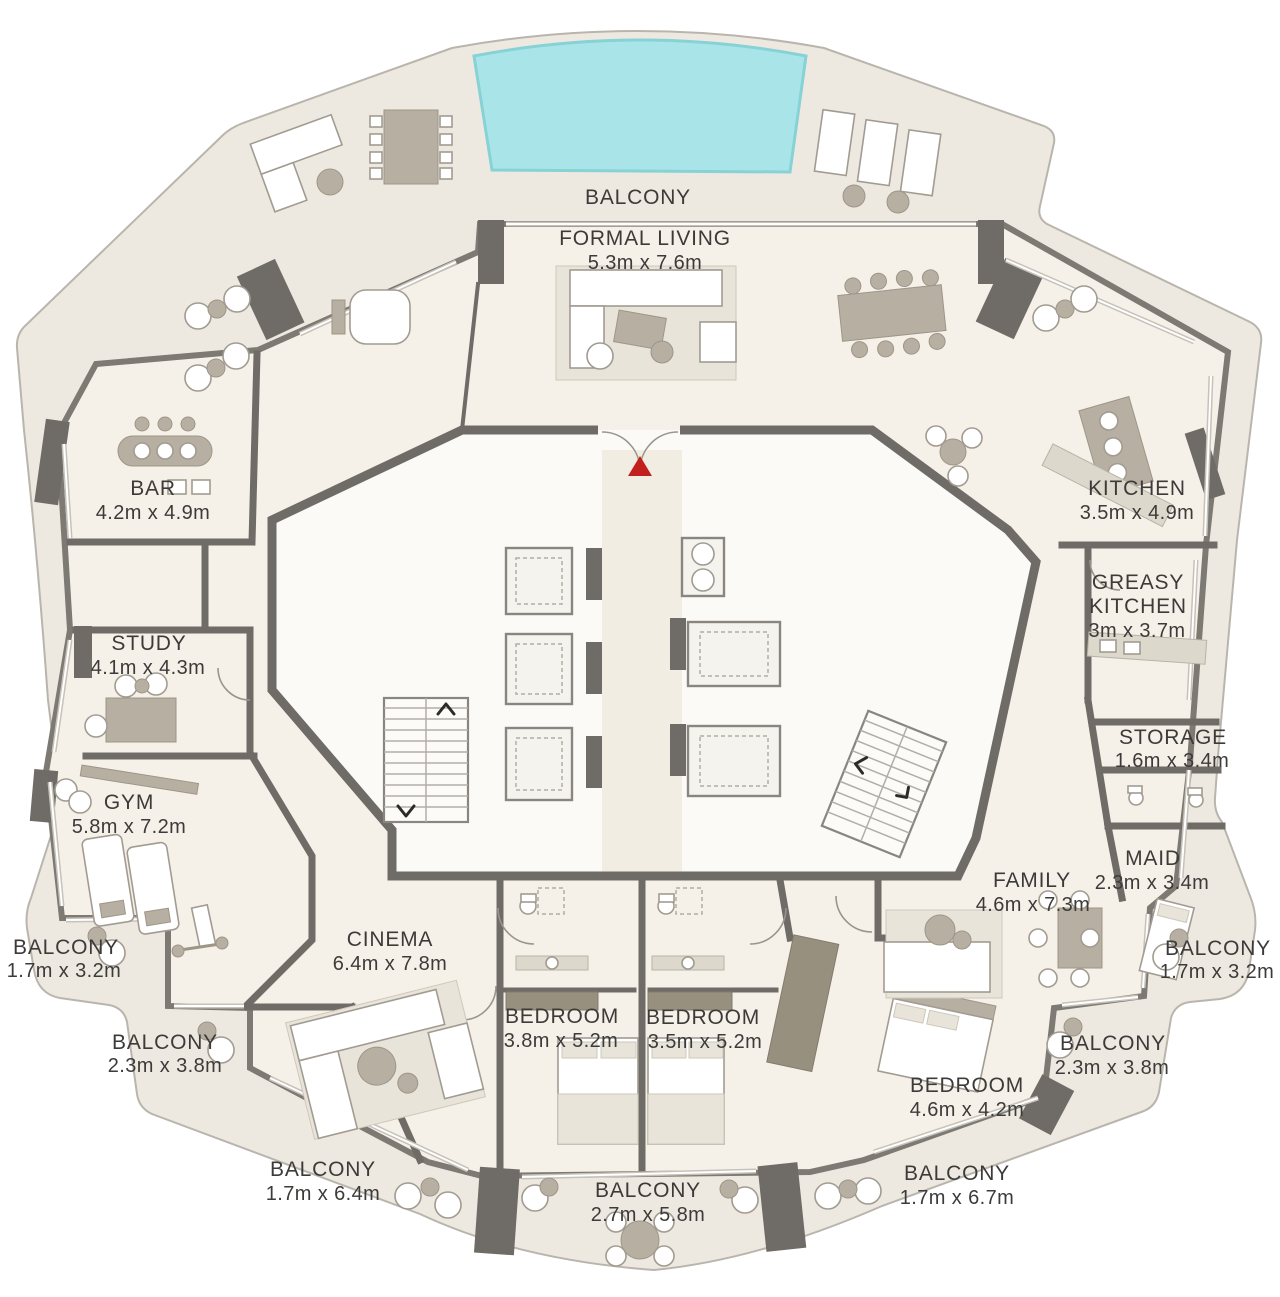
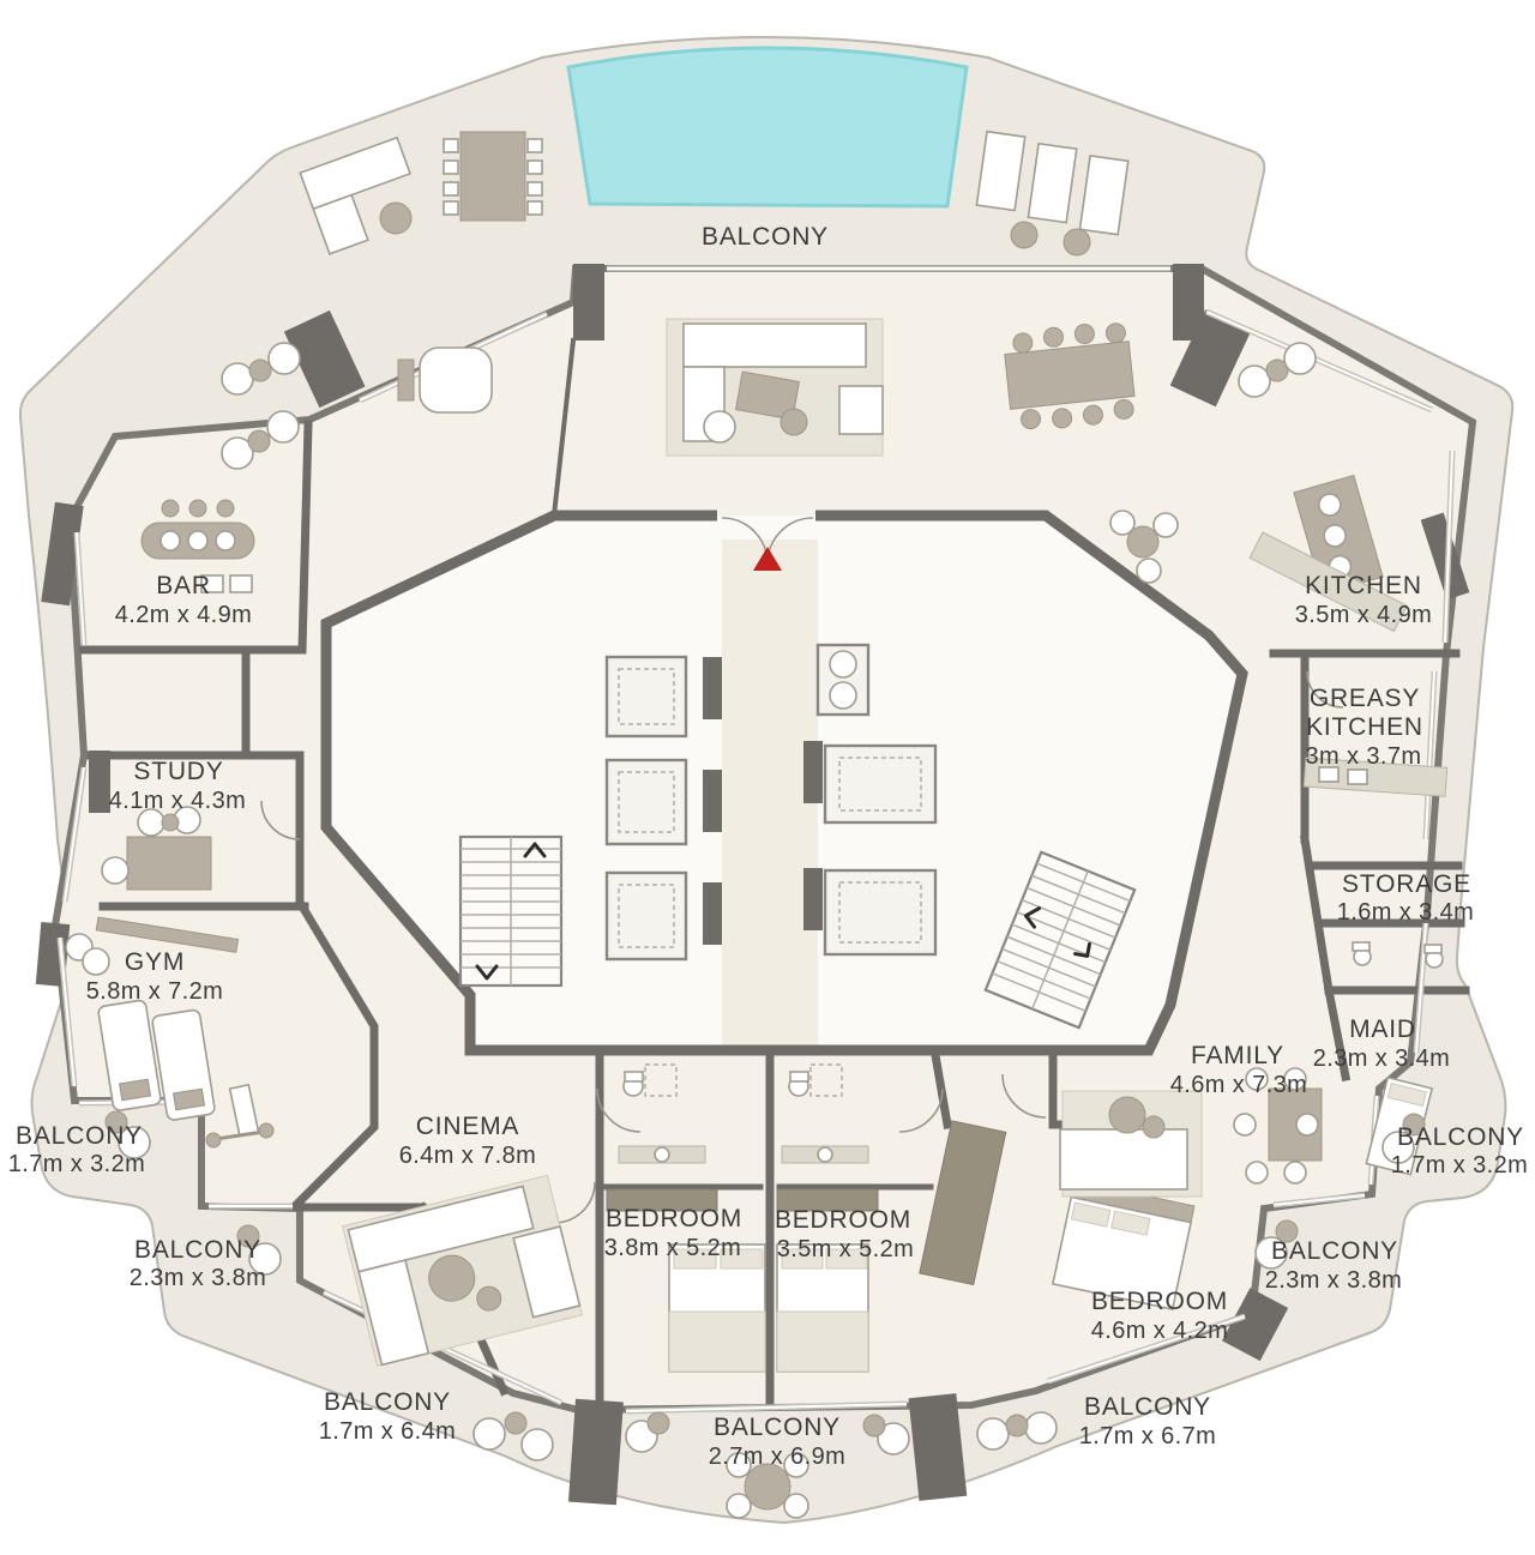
  BALCONY
- FORMAL LIVING
- 5.3m x 7.6m
  KITCHEN
  3.5m x 4.9m
  GREASY
  KITCHEN
  3m x 3.7m
  BAR
  4.2m x 4.9m
  STUDY
  4.1m x 4.3m
  GYM
  5.8m x 7.2m
  STORAGE
  1.6m x 3.4m
  MAID
  2.3m x 3.4m
  FAMILY
  4.6m x 7.3m
  CINEMA
  6.4m x 7.8m
  BEDROOM
  3.8m x 5.2m
  BEDROOM
  3.5m x 5.2m
  BEDROOM
  4.6m x 4.2m
  BALCONY
  1.7m x 3.2m
  BALCONY
  2.3m x 3.8m
  BALCONY
  1.7m x 6.4m
  BALCONY
- 2.7m x 5.8m
+ 2.7m x 6.9m
  BALCONY
  1.7m x 6.7m
  BALCONY
  1.7m x 3.2m
  BALCONY
  2.3m x 3.8m
